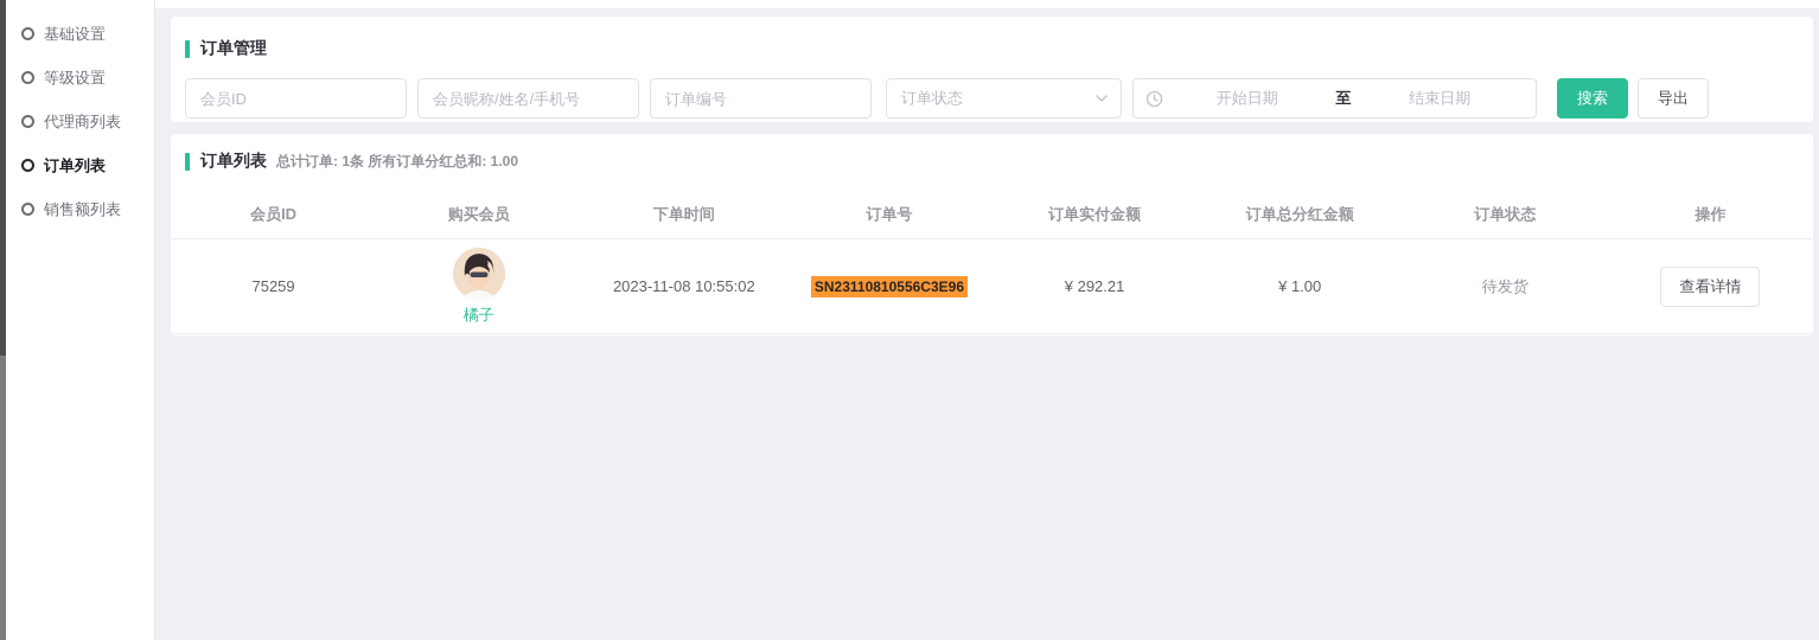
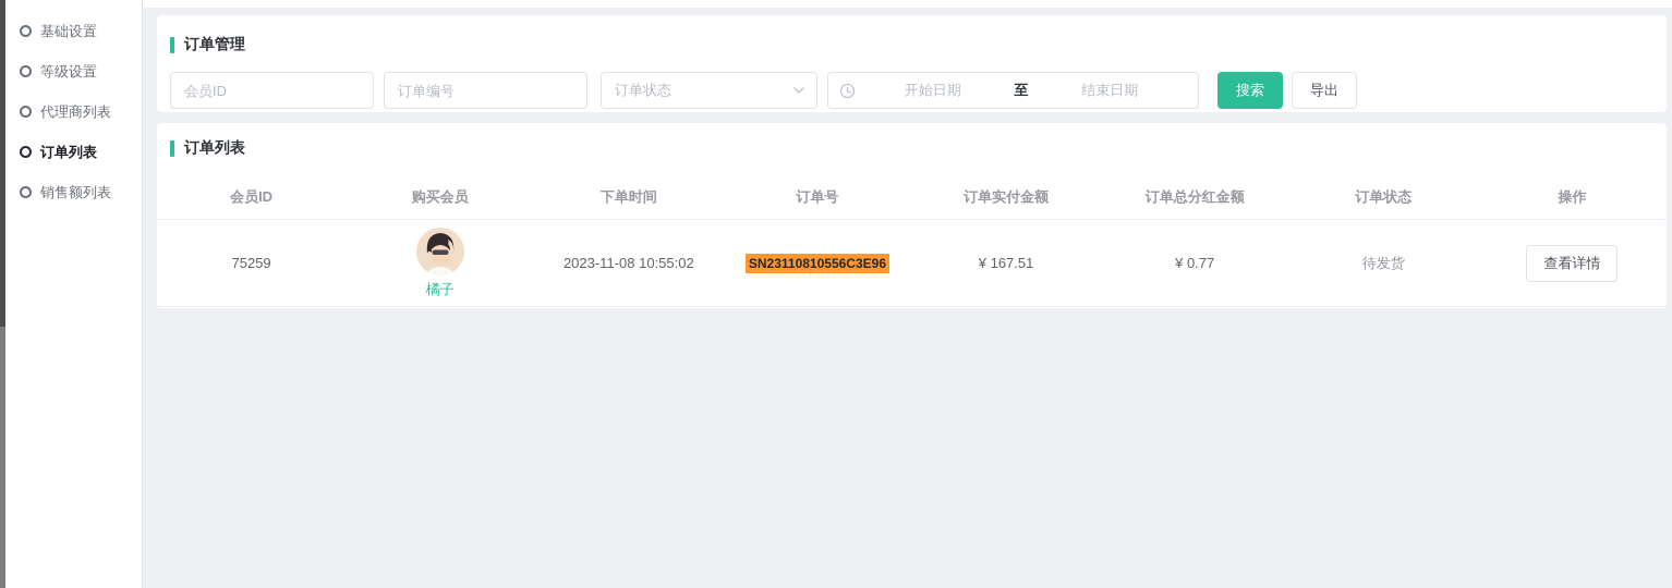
  基础设置
  等级设置
  代理商列表
  订单列表
  销售额列表
  订单管理
  会员ID
- 会员昵称/姓名/手机号
  订单编号
  订单状态
  开始日期
  至
  结束日期
  搜索
  导出
  订单列表
- 总计订单: 1条 所有订单分红总和: 1.00
  会员ID
  购买会员
  下单时间
  订单号
  订单实付金额
  订单总分红金额
  订单状态
  操作
  75259
  橘子
  2023-11-08 10:55:02
  SN23110810556C3E96
- ¥ 292.21
+ ¥ 167.51
- ¥ 1.00
+ ¥ 0.77
  待发货
  查看详情
